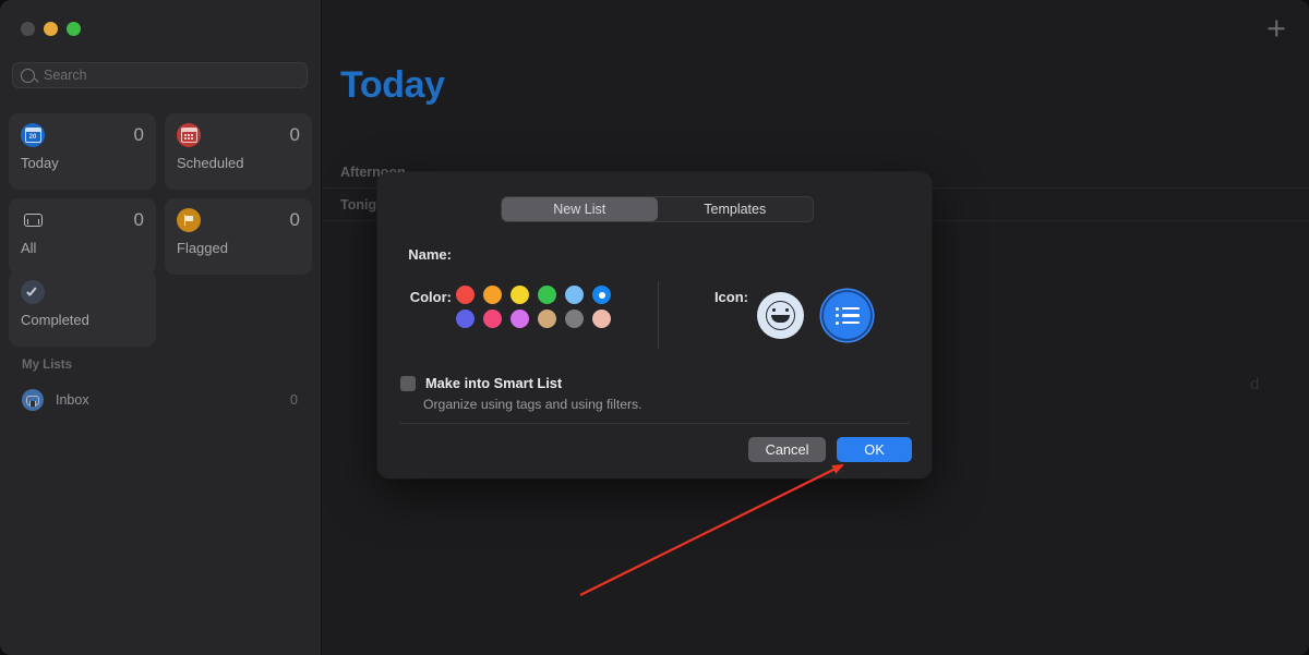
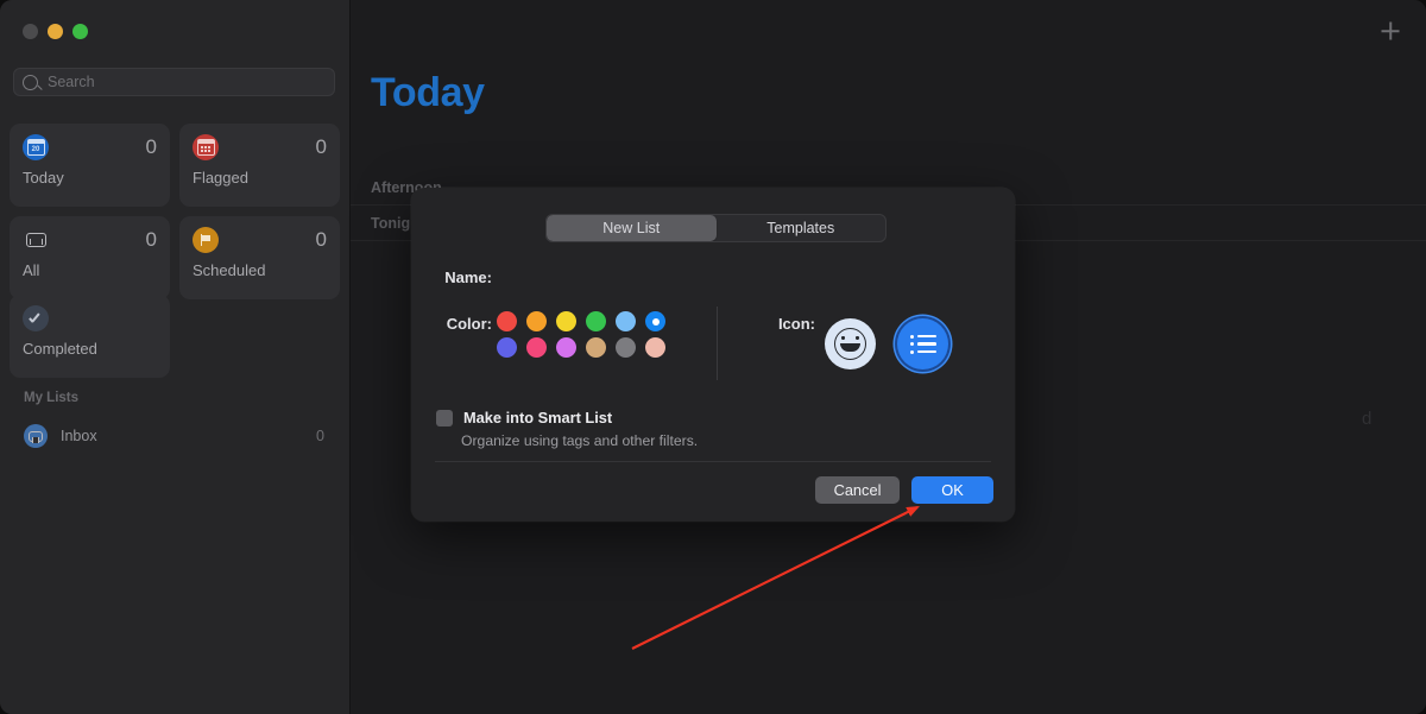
  Search
  0
  Today
  0
- Scheduled
+ Flagged
  0
  All
  0
- Flagged
+ Scheduled
  Completed
  My Lists
  Inbox
  0
  Today
  Afterno
  Tonig
  New List
  Templates
  Name:
  Color:
  Icon:
  Make into Smart List
- Organize using tags and using filters.
+ Organize using tags and other filters.
  Cancel
  OK
